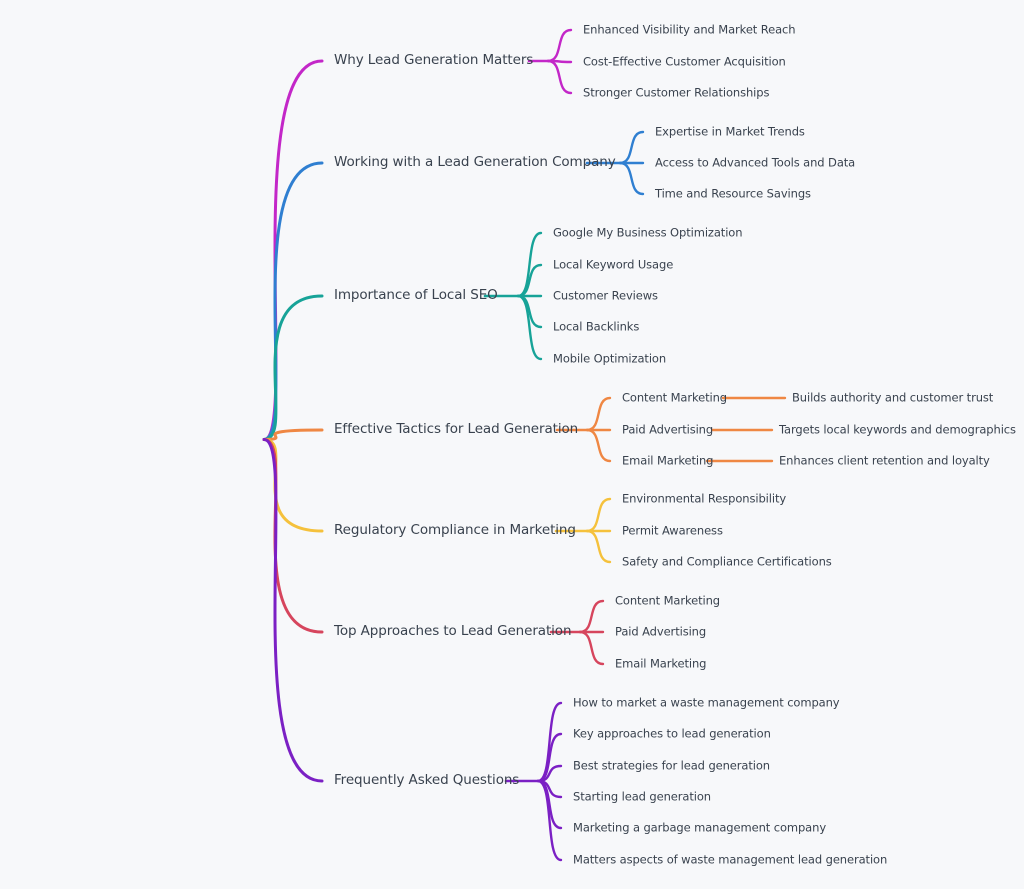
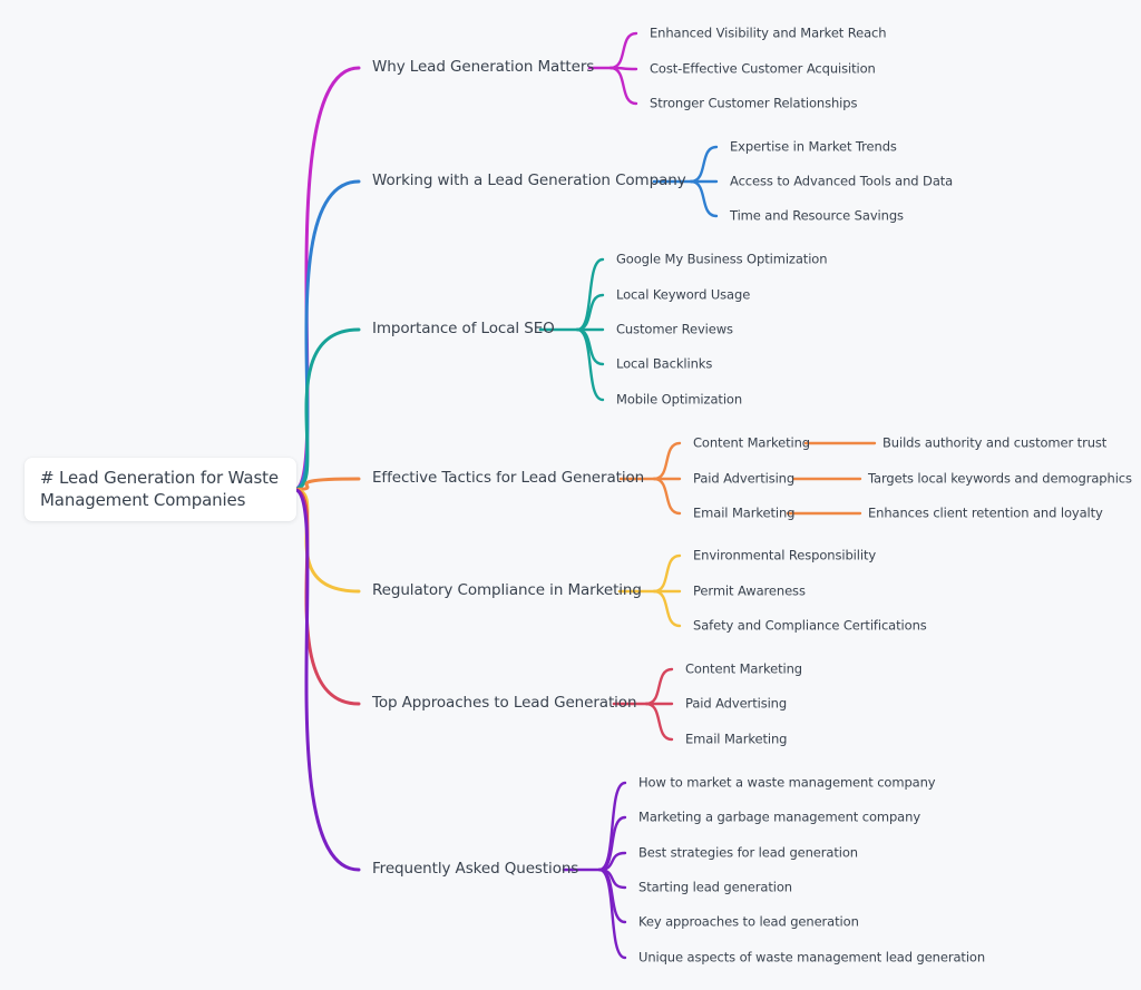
+ # Lead Generation for Waste
+ Management Companies
  Why Lead Generation Matters
  Enhanced Visibility and Market Reach
  Cost-Effective Customer Acquisition
  Stronger Customer Relationships
  Working with a Lead Generation Company
  Expertise in Market Trends
  Access to Advanced Tools and Data
  Time and Resource Savings
  Importance of Local SEO
  Google My Business Optimization
  Local Keyword Usage
  Customer Reviews
  Local Backlinks
  Mobile Optimization
  Effective Tactics for Lead Generation
  Content Marketing
  Builds authority and customer trust
  Paid Advertising
  Targets local keywords and demographics
  Email Marketing
  Enhances client retention and loyalty
  Regulatory Compliance in Marketing
  Environmental Responsibility
  Permit Awareness
  Safety and Compliance Certifications
  Top Approaches to Lead Generation
  Content Marketing
  Paid Advertising
  Email Marketing
  Frequently Asked Questions
  How to market a waste management company
- Key approaches to lead generation
+ Marketing a garbage management company
  Best strategies for lead generation
  Starting lead generation
- Marketing a garbage management company
+ Key approaches to lead generation
- Matters aspects of waste management lead generation
+ Unique aspects of waste management lead generation
